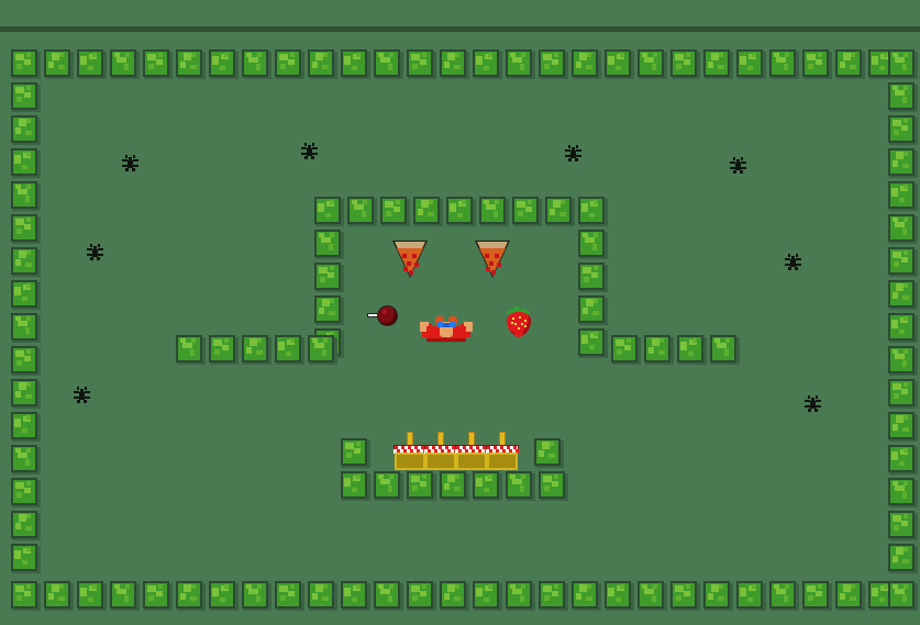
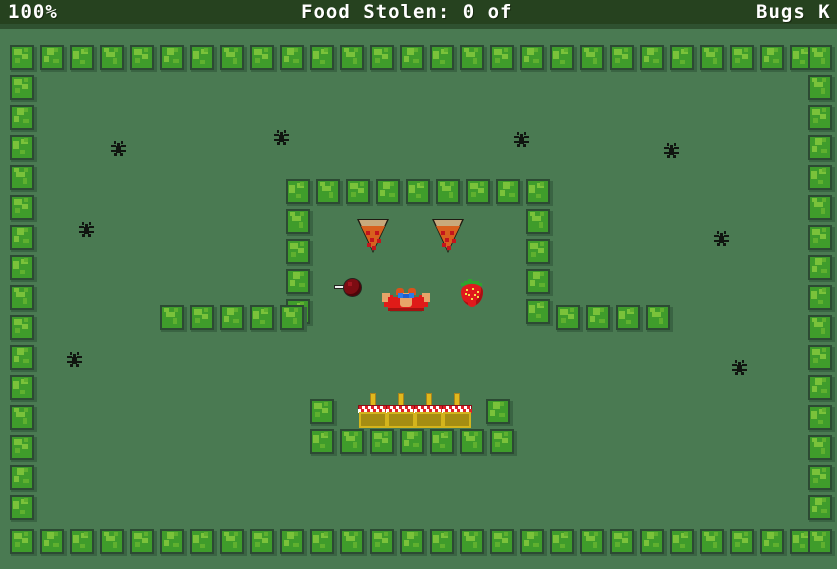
+ 100%
+ Food Stolen: 0 of
+ Bugs K
